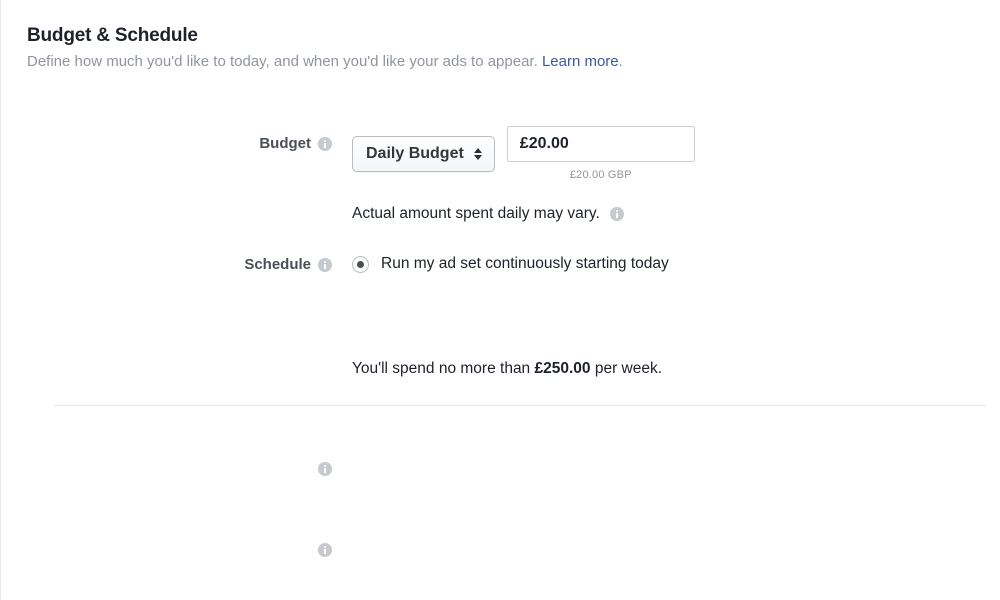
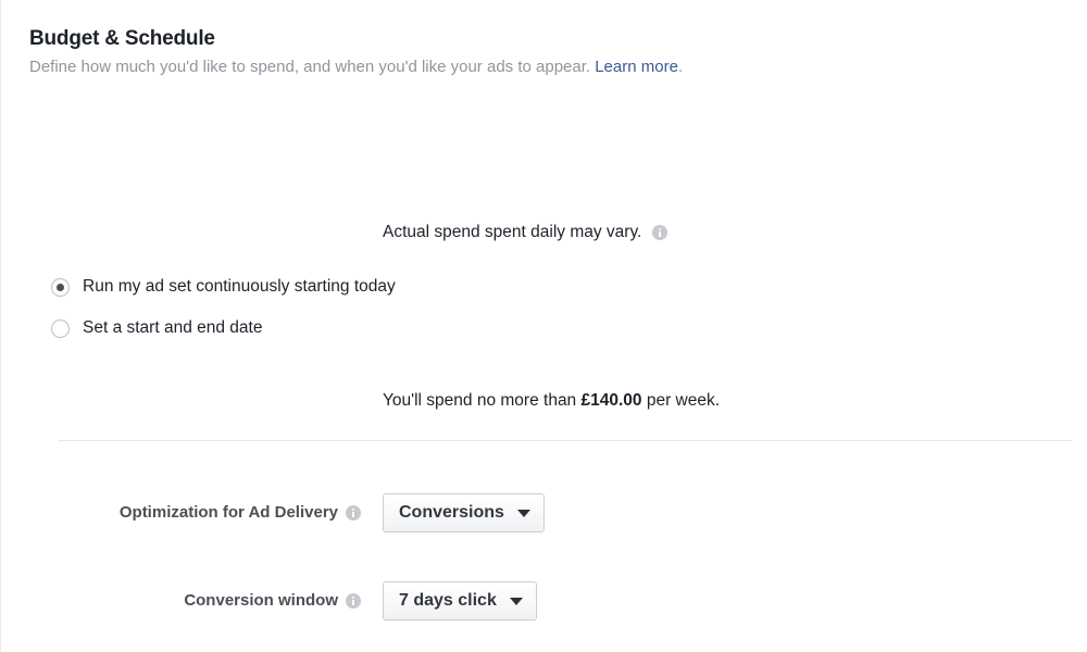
  Budget & Schedule
- Define how much you'd like to today, and when you'd like your ads to appear. Learn more.
+ Define how much you'd like to spend, and when you'd like your ads to appear. Learn more.
- Budget
- Daily Budget
- £20.00
- £20.00 GBP
- Actual amount spent daily may vary.
+ Actual spend spent daily may vary.
- Schedule
  Run my ad set continuously starting today
+ Set a start and end date
- You'll spend no more than £250.00 per week.
+ You'll spend no more than £140.00 per week.
+ Optimization for Ad Delivery
+ Conversions
+ Conversion window
+ 7 days click
